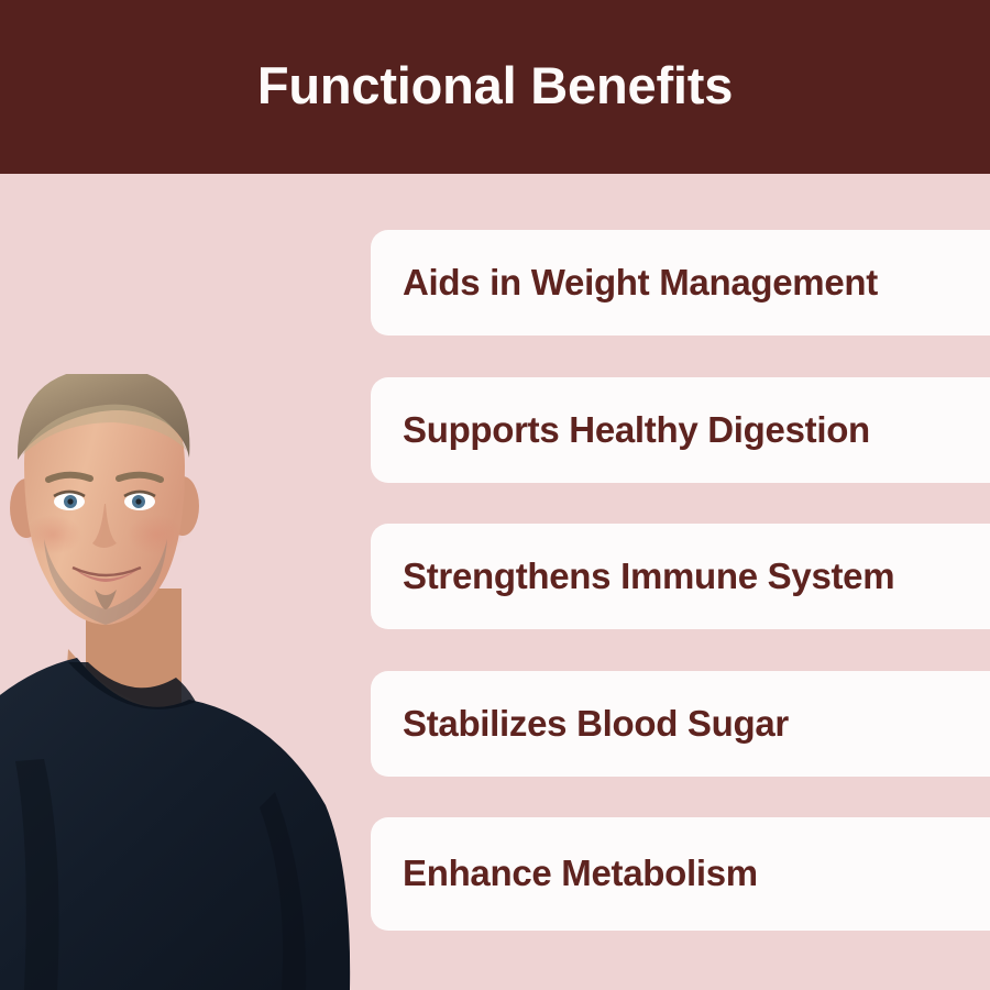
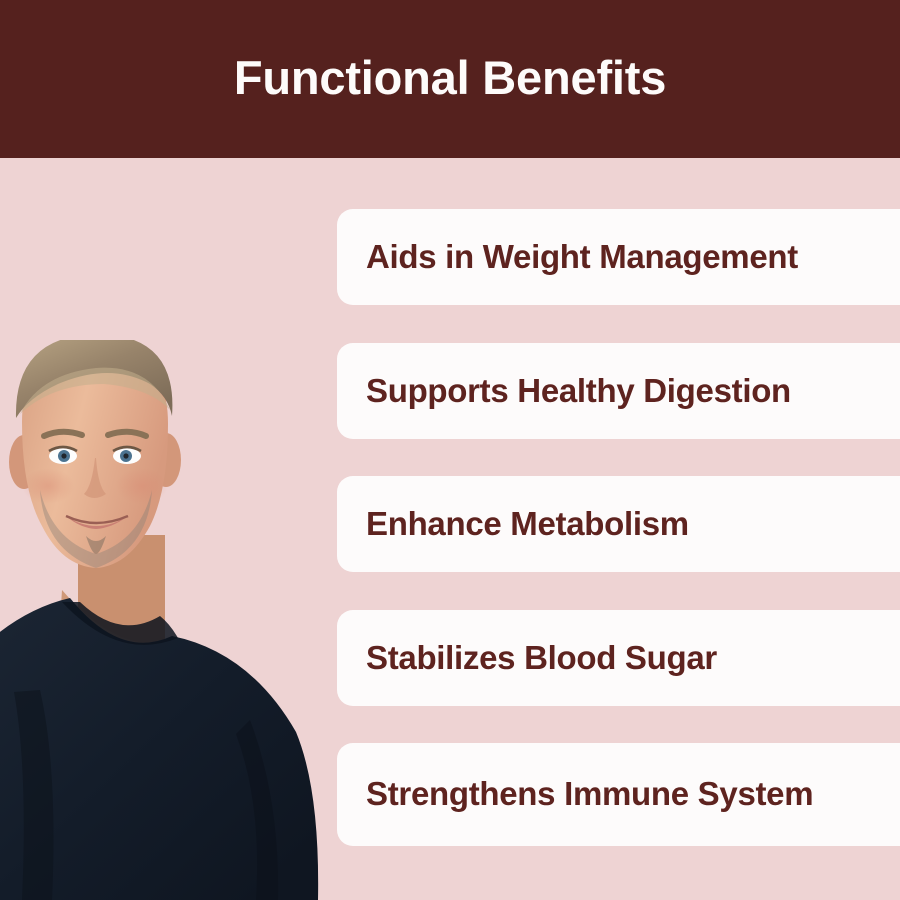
  Functional Benefits
  Aids in Weight Management
  Supports Healthy Digestion
- Strengthens Immune System
+ Enhance Metabolism
  Stabilizes Blood Sugar
- Enhance Metabolism
+ Strengthens Immune System
